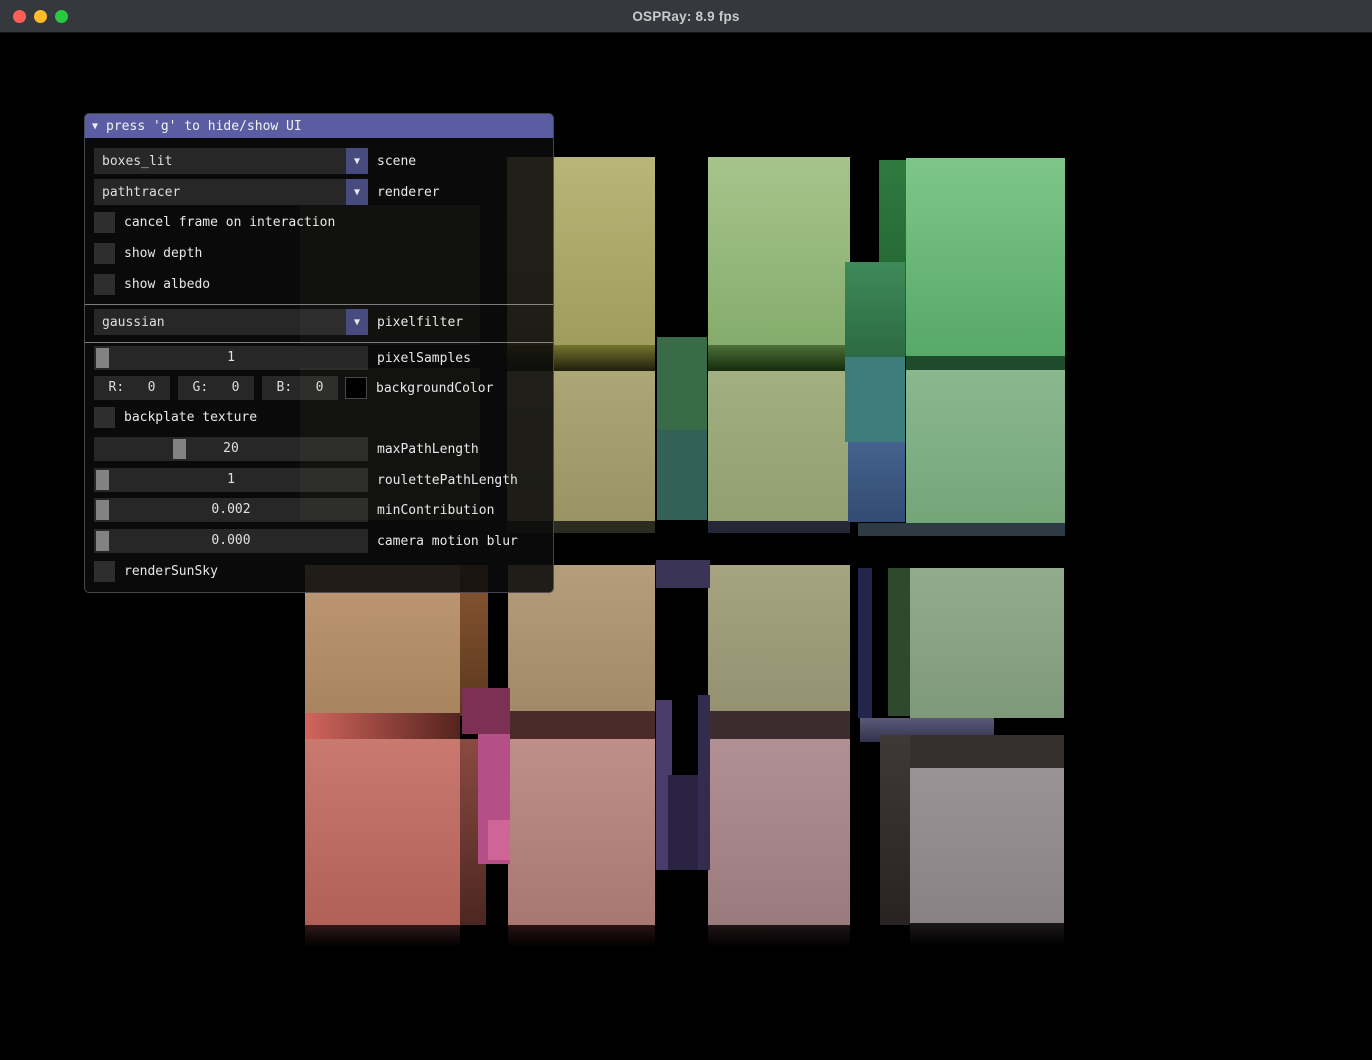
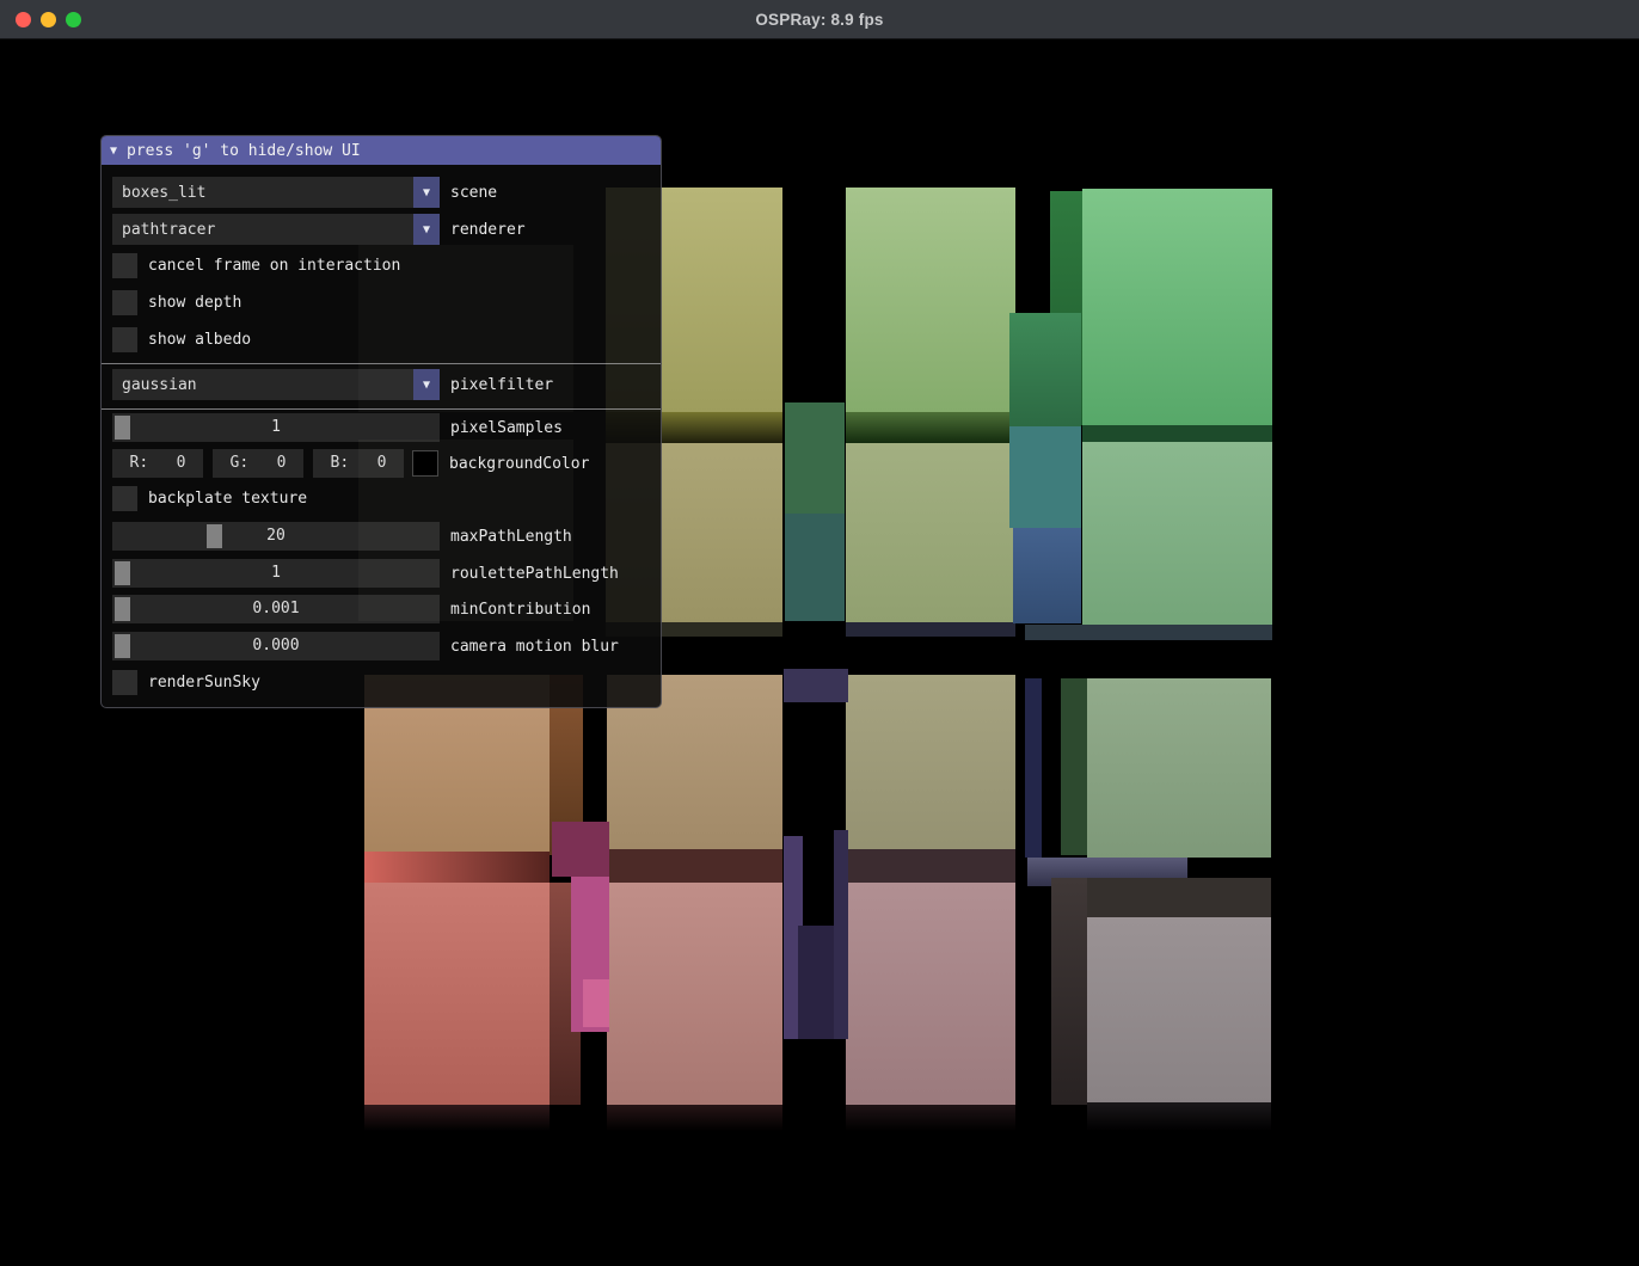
  OSPRay: 8.9 fps
  ▼
  press 'g' to hide/show UI
  boxes_lit
  ▼
  scene
  pathtracer
  ▼
  renderer
  cancel frame on interaction
  show depth
  show albedo
  gaussian
  ▼
  pixelfilter
  1
  pixelSamples
  R: 0
  G: 0
  B: 0
  backgroundColor
  backplate texture
  20
  maxPathLength
  1
  roulettePathLength
- 0.002
+ 0.001
  minContribution
  0.000
  camera motion blur
  renderSunSky
